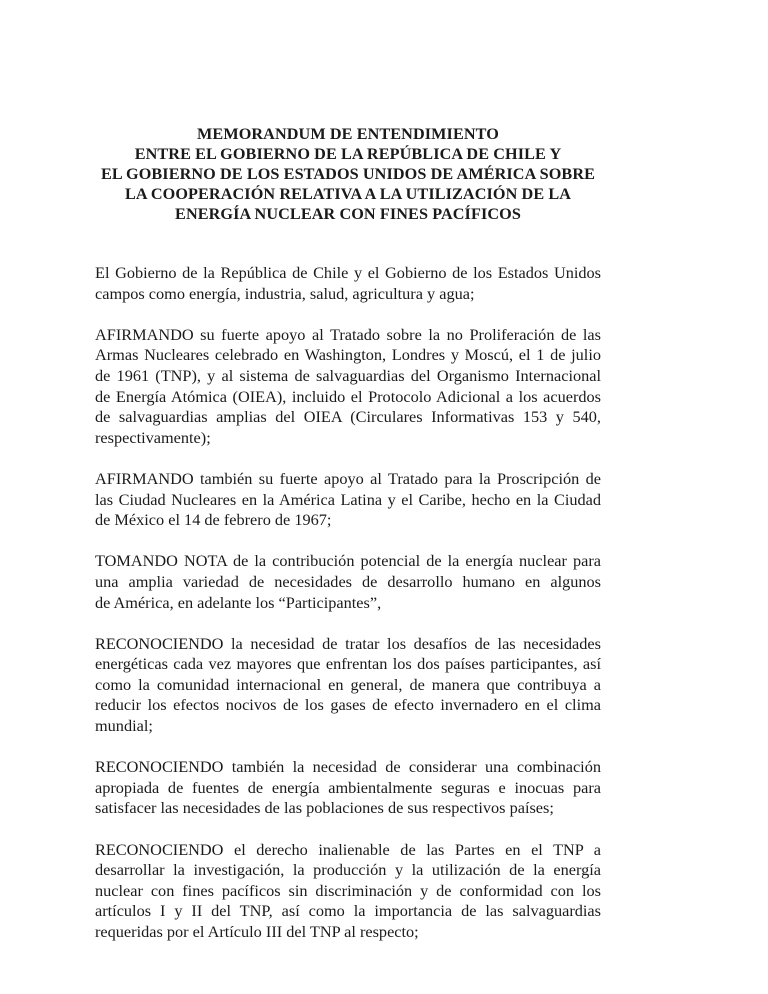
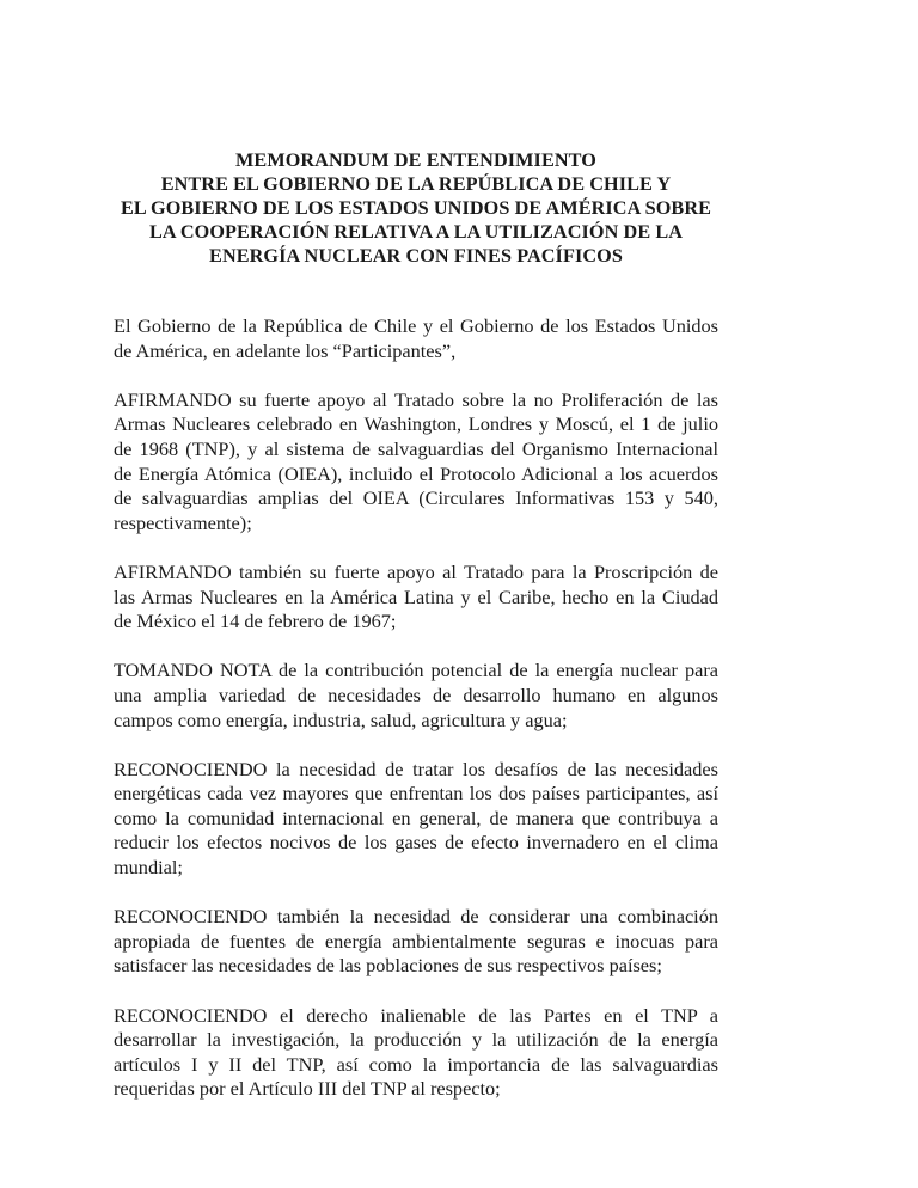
  MEMORANDUM DE ENTENDIMIENTO
  ENTRE EL GOBIERNO DE LA REPÚBLICA DE CHILE Y
  EL GOBIERNO DE LOS ESTADOS UNIDOS DE AMÉRICA SOBRE
  LA COOPERACIÓN RELATIVA A LA UTILIZACIÓN DE LA
  ENERGÍA NUCLEAR CON FINES PACÍFICOS
  El Gobierno de la República de Chile y el Gobierno de los Estados Unidos
- campos como energía, industria, salud, agricultura y agua;
+ de América, en adelante los “Participantes”,
  AFIRMANDO su fuerte apoyo al Tratado sobre la no Proliferación de las
  Armas Nucleares celebrado en Washington, Londres y Moscú, el 1 de julio
- de 1961 (TNP), y al sistema de salvaguardias del Organismo Internacional
+ de 1968 (TNP), y al sistema de salvaguardias del Organismo Internacional
  de Energía Atómica (OIEA), incluido el Protocolo Adicional a los acuerdos
  de salvaguardias amplias del OIEA (Circulares Informativas 153 y 540,
  respectivamente);
  AFIRMANDO también su fuerte apoyo al Tratado para la Proscripción de
- las Ciudad Nucleares en la América Latina y el Caribe, hecho en la Ciudad
+ las Armas Nucleares en la América Latina y el Caribe, hecho en la Ciudad
  de México el 14 de febrero de 1967;
  TOMANDO NOTA de la contribución potencial de la energía nuclear para
  una amplia variedad de necesidades de desarrollo humano en algunos
- de América, en adelante los “Participantes”,
+ campos como energía, industria, salud, agricultura y agua;
  RECONOCIENDO la necesidad de tratar los desafíos de las necesidades
  energéticas cada vez mayores que enfrentan los dos países participantes, así
  como la comunidad internacional en general, de manera que contribuya a
  reducir los efectos nocivos de los gases de efecto invernadero en el clima
  mundial;
  RECONOCIENDO también la necesidad de considerar una combinación
  apropiada de fuentes de energía ambientalmente seguras e inocuas para
  satisfacer las necesidades de las poblaciones de sus respectivos países;
  RECONOCIENDO el derecho inalienable de las Partes en el TNP a
  desarrollar la investigación, la producción y la utilización de la energía
- nuclear con fines pacíficos sin discriminación y de conformidad con los
  artículos I y II del TNP, así como la importancia de las salvaguardias
  requeridas por el Artículo III del TNP al respecto;
